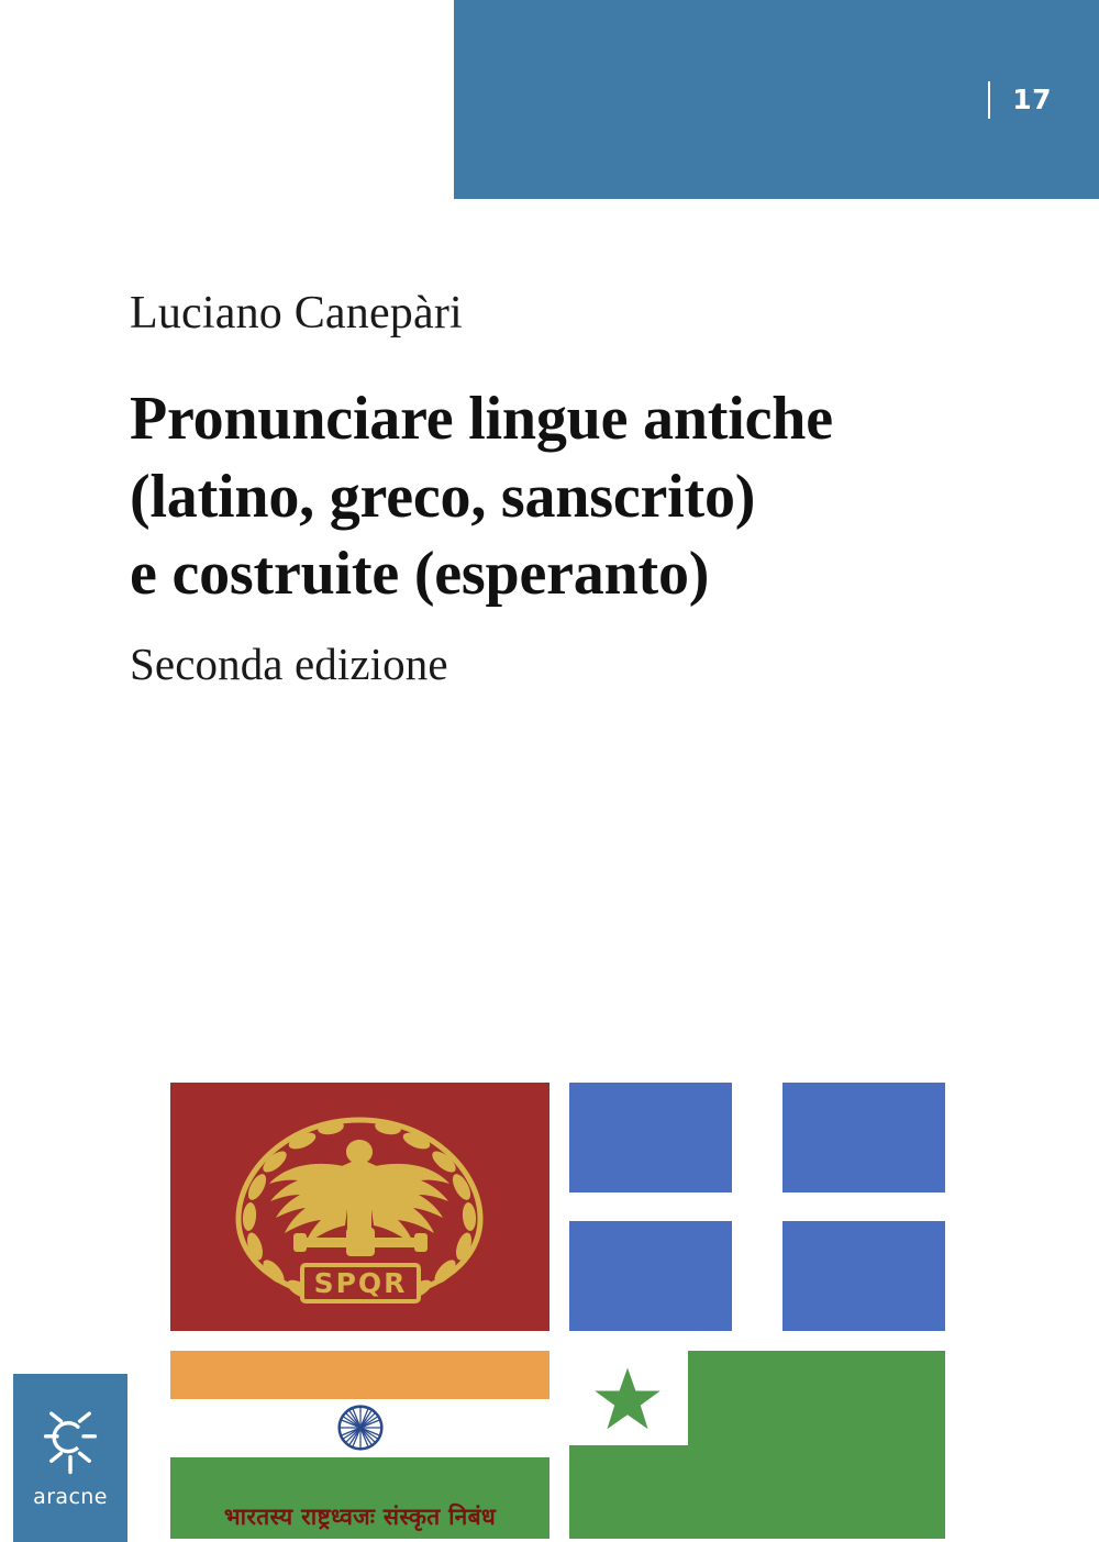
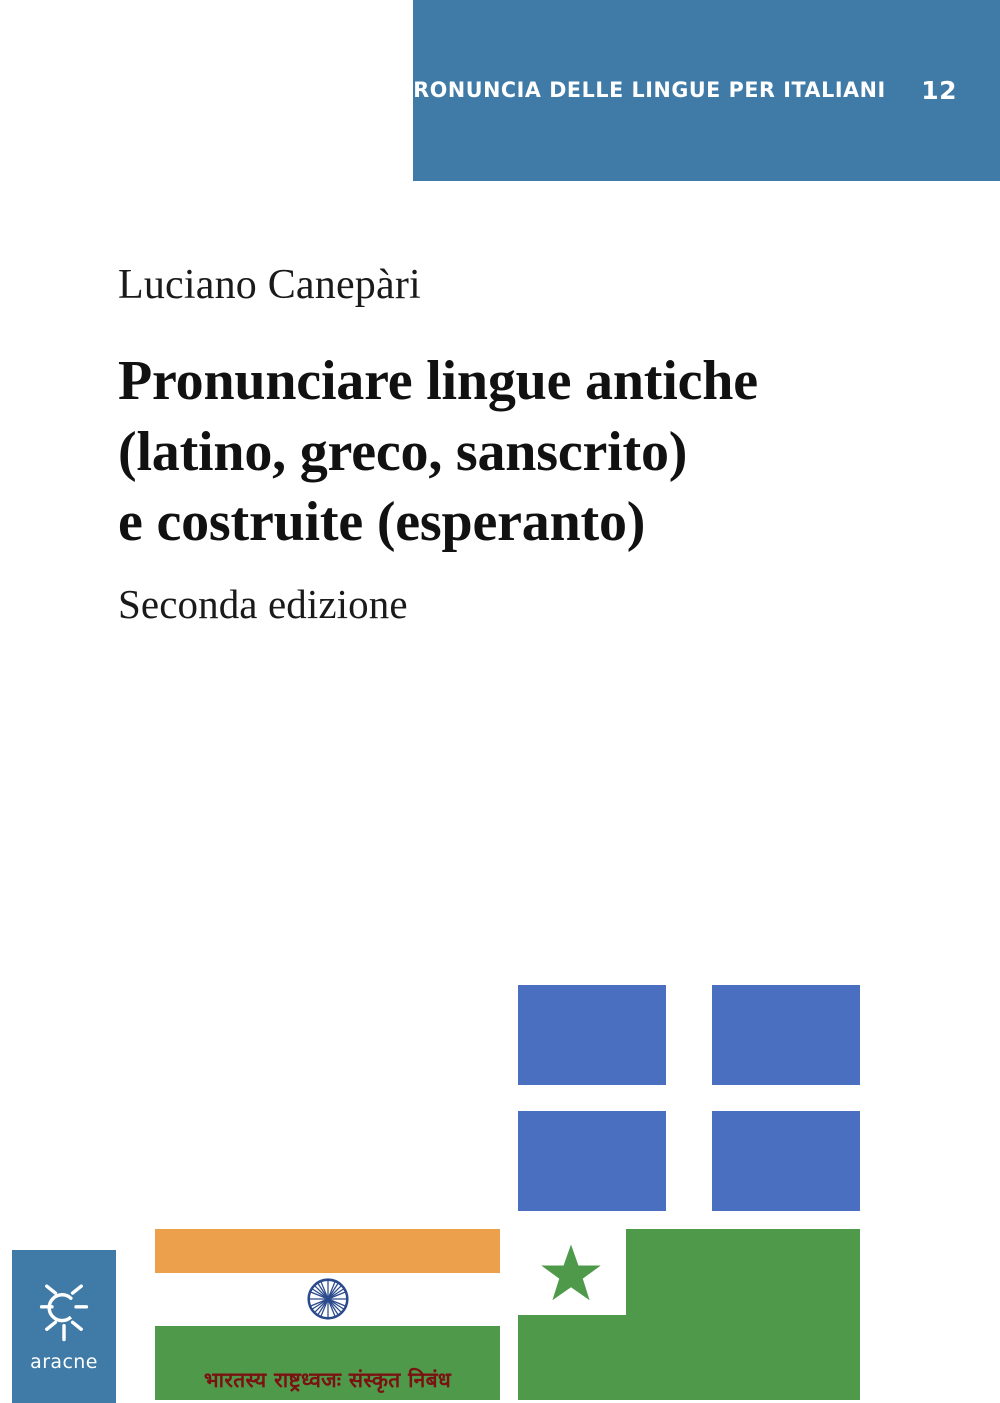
+ LA PRONUNCIA DELLE LINGUE PER ITALIANI
- 17
+ 12
  Luciano Canepàri
  Pronunciare lingue antiche
  (latino, greco, sanscrito)
  e costruite (esperanto)
  Seconda edizione
- SPQR
  भारतस्य राष्ट्रध्वजः संस्कृत निबंध
  aracne
